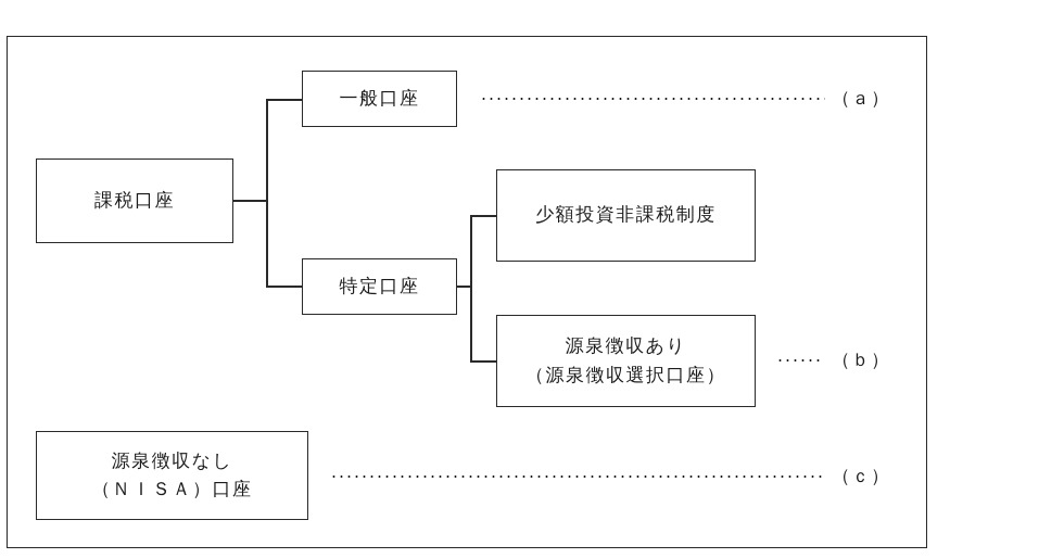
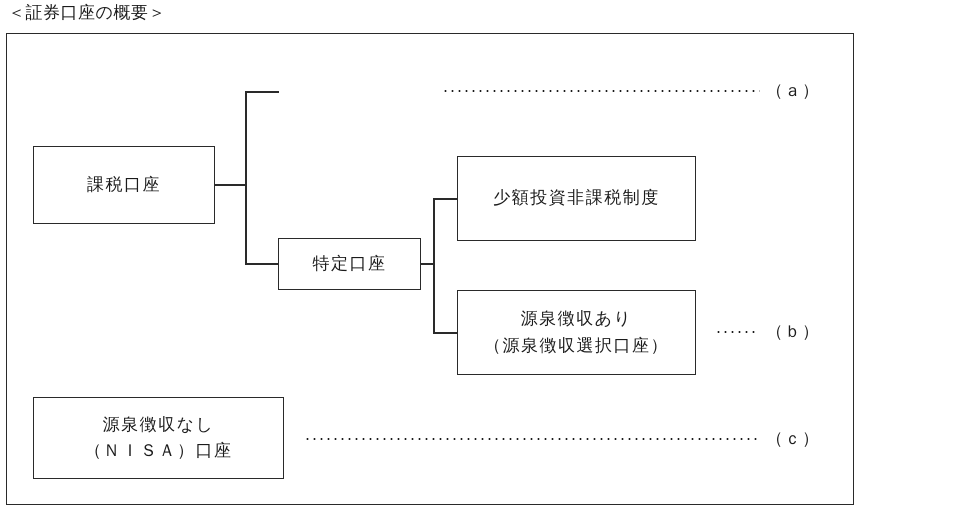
+ ＜証券口座の概要＞
  課税口座
- 一般口座
  特定口座
  少額投資非課税制度
  源泉徴収あり
  （源泉徴収選択口座）
  源泉徴収なし
  （ＮＩＳＡ）口座
  （ａ）
  （ｂ）
  （ｃ）
